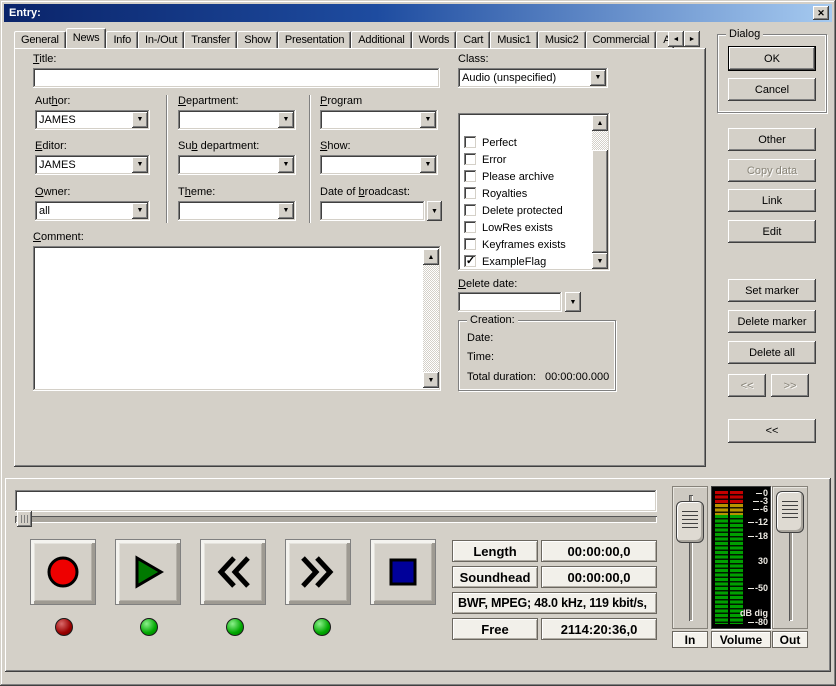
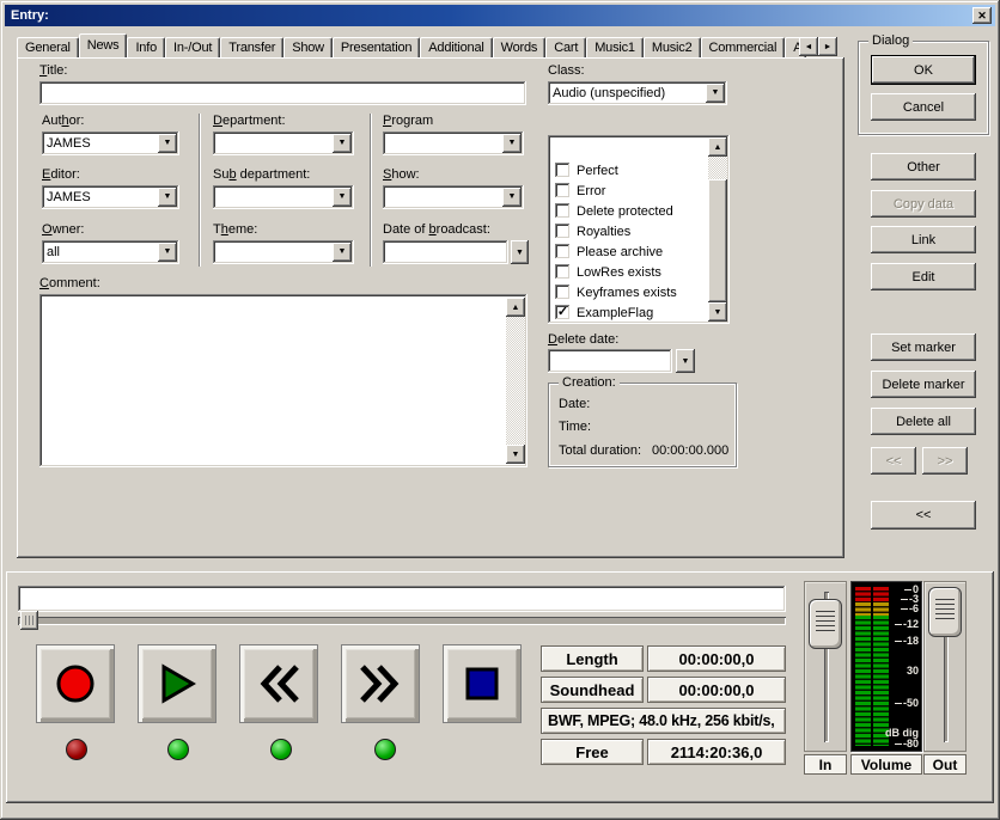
  Entry:
  ✕
  General
  News
  Info
  In-/Out
  Transfer
  Show
  Presentation
  Additional
  Words
  Cart
  Music1
  Music2
  Commercial
  A
  Title:
  Class:
  Audio (unspecified)
  Author:
  JAMES
  Department:
  Program
  Editor:
  JAMES
  Sub department:
  Show:
  Owner:
  all
  Theme:
  Date of broadcast:
  Comment:
  Perfect
  Error
- Please archive
+ Delete protected
  Royalties
- Delete protected
+ Please archive
  LowRes exists
  Keyframes exists
  ✓
  ExampleFlag
  Delete date:
  Creation:
  Date:
  Time:
  Total duration:
  00:00:00.000
  Dialog
  OK
  Cancel
  Other
  Copy data
  Link
  Edit
  Set marker
  Delete marker
  Delete all
  <<
  >>
  <<
  Length
  00:00:00,0
  Soundhead
  00:00:00,0
- BWF, MPEG; 48.0 kHz, 119 kbit/s,
+ BWF, MPEG; 48.0 kHz, 256 kbit/s,
  Free
  2114:20:36,0
  0
  -3
  -6
  -12
  -18
  30
  -50
  dB dig
  -80
  In
  Volume
  Out
